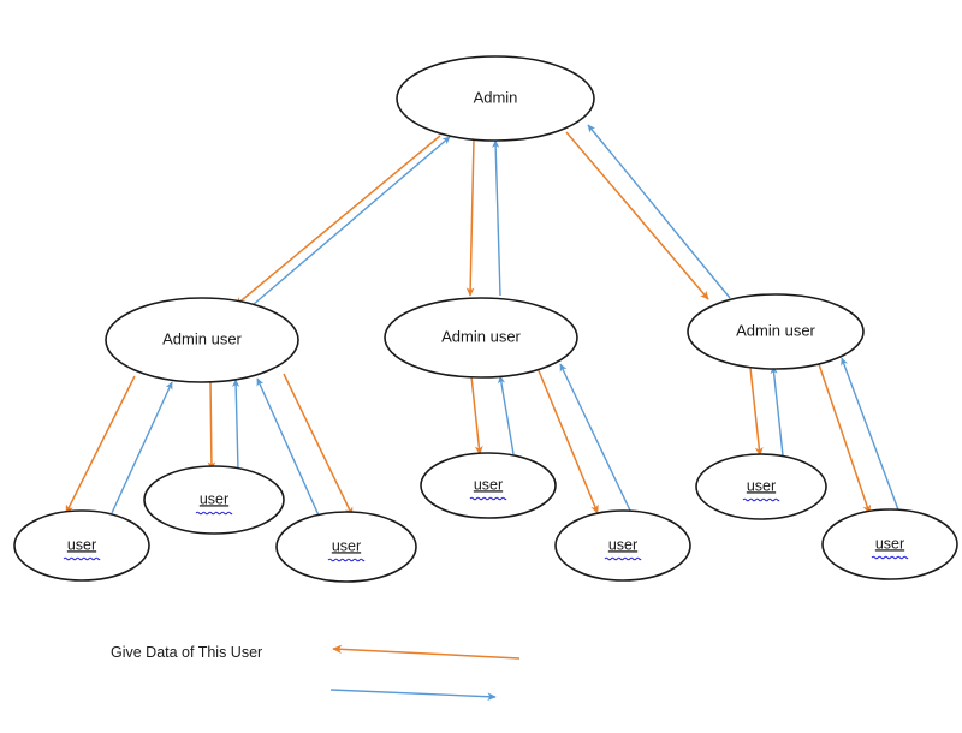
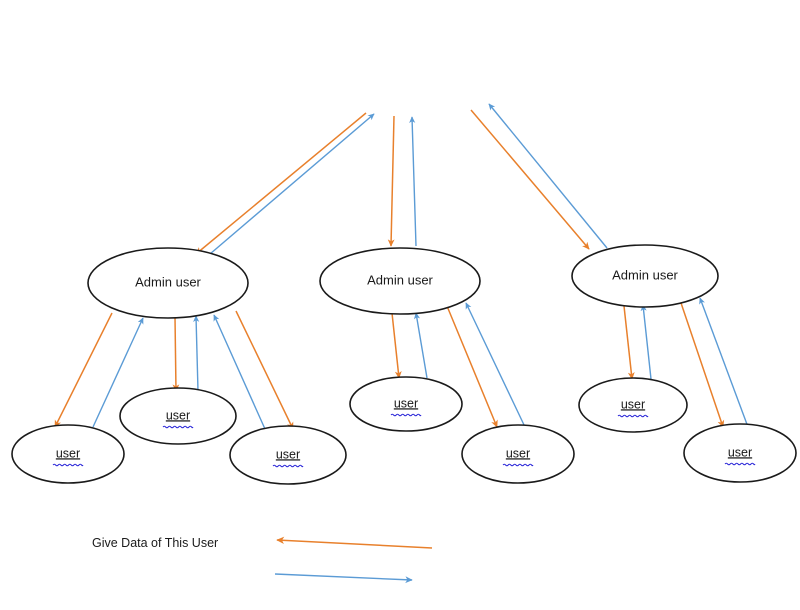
- Admin
  Admin user
  Admin user
  Admin user
  user
  user
  user
  user
  user
  user
  user
  Give Data of This User
